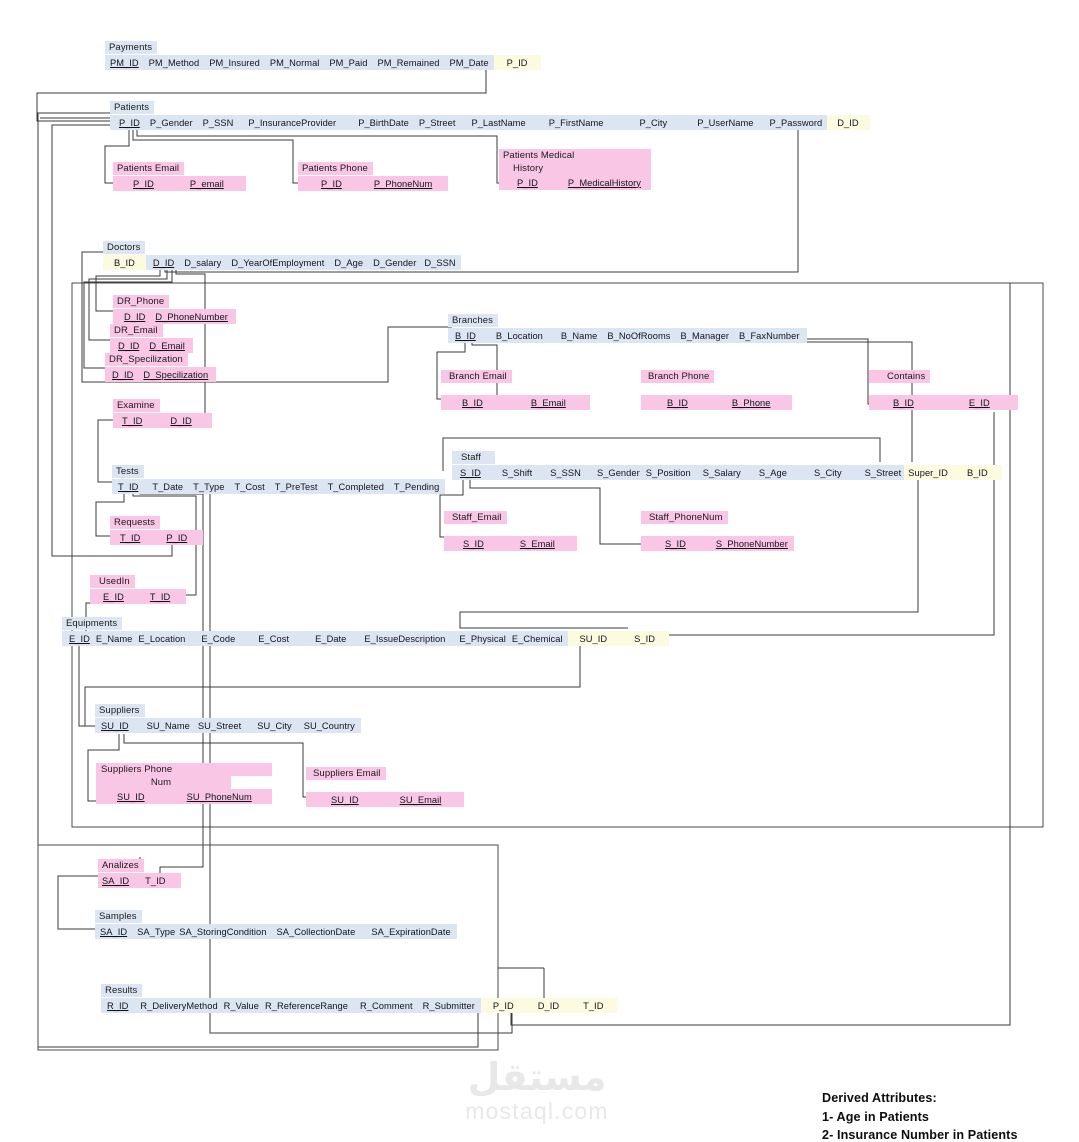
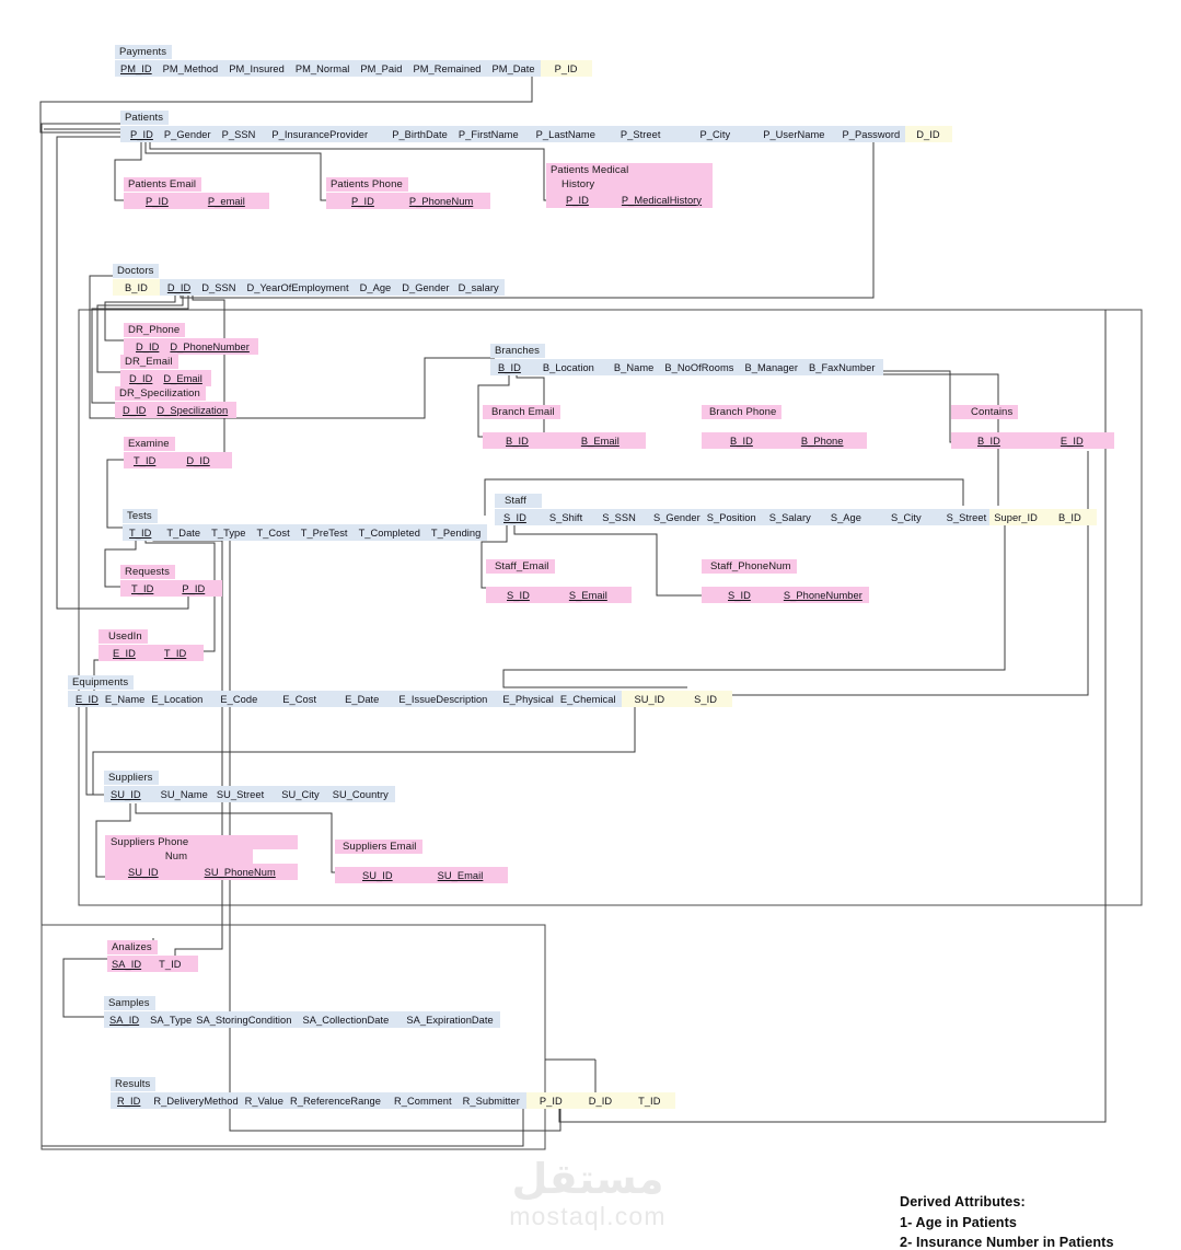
  Payments
  PM_ID
  PM_Method
  PM_Insured
  PM_Normal
  PM_Paid
  PM_Remained
  PM_Date
  P_ID
  Patients
  P_ID
  P_Gender
  P_SSN
  P_InsuranceProvider
  P_BirthDate
- P_Street
+ P_FirstName
  P_LastName
- P_FirstName
+ P_Street
  P_City
  P_UserName
  P_Password
  D_ID
  Patients Email
  P_ID
  P_email
  Patients Phone
  P_ID
  P_PhoneNum
  Patients Medical
  History
  P_ID
  P_MedicalHistory
  Doctors
  B_ID
  D_ID
- D_salary
+ D_SSN
  D_YearOfEmployment
  D_Age
  D_Gender
- D_SSN
+ D_salary
  DR_Phone
  D_ID
  D_PhoneNumber
  DR_Email
  D_ID
  D_Email
  DR_Specilization
  D_ID
  D_Specilization
  Branches
  B_ID
  B_Location
  B_Name
  B_NoOfRooms
  B_Manager
  B_FaxNumber
  Branch Email
  B_ID
  B_Email
  Branch Phone
  B_ID
  B_Phone
  Contains
  B_ID
  E_ID
  Examine
  T_ID
  D_ID
  Tests
  T_ID
  T_Date
  T_Type
  T_Cost
  T_PreTest
  T_Completed
  T_Pending
  Requests
  T_ID
  P_ID
  Staff
  S_ID
  S_Shift
  S_SSN
  S_Gender
  S_Position
  S_Salary
  S_Age
  S_City
  S_Street
  Super_ID
  B_ID
  Staff_Email
  S_ID
  S_Email
  Staff_PhoneNum
  S_ID
  S_PhoneNumber
  UsedIn
  E_ID
  T_ID
  Equipments
  E_ID
  E_Name
  E_Location
  E_Code
  E_Cost
  E_Date
  E_IssueDescription
  E_Physical
  E_Chemical
  SU_ID
  S_ID
  Suppliers
  SU_ID
  SU_Name
  SU_Street
  SU_City
  SU_Country
  Suppliers Phone
  Num
  SU_ID
  SU_PhoneNum
  Suppliers Email
  SU_ID
  SU_Email
  Analizes
  SA_ID
  T_ID
  Samples
  SA_ID
  SA_Type
  SA_StoringCondition
  SA_CollectionDate
  SA_ExpirationDate
  Results
  R_ID
  R_DeliveryMethod
  R_Value
  R_ReferenceRange
  R_Comment
  R_Submitter
  P_ID
  D_ID
  T_ID
  Derived Attributes:
  1- Age in Patients
  2- Insurance Number in Patients
